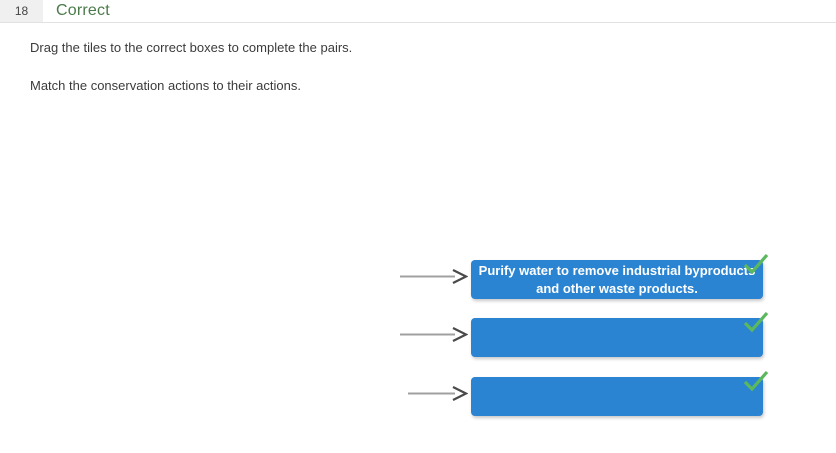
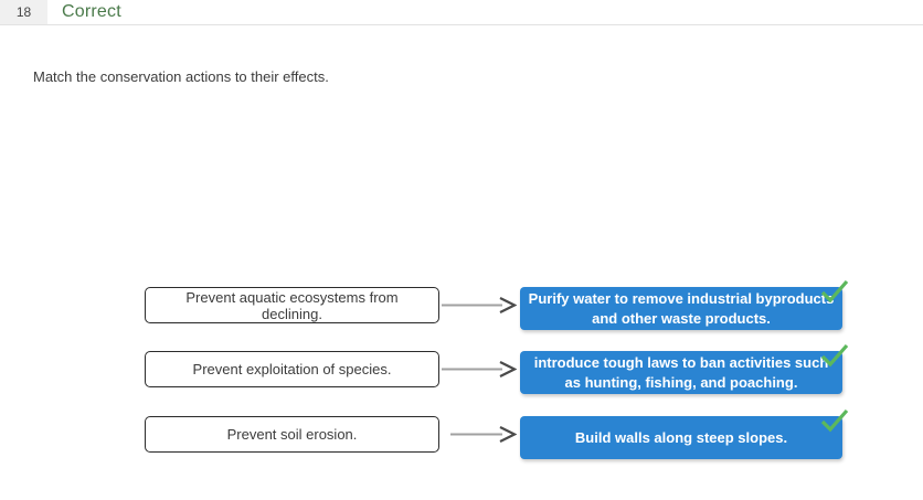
  18
  Correct
- Drag the tiles to the correct boxes to complete the pairs.
- Match the conservation actions to their actions.
+ Match the conservation actions to their effects.
+ Prevent aquatic ecosystems from declining.
  Purify water to remove industrial byproduct and other waste products.
+ Prevent exploitation of species.
+ introduce tough laws to ban activities such as hunting, fishing, and poaching.
+ Prevent soil erosion.
+ Build walls along steep slopes.
